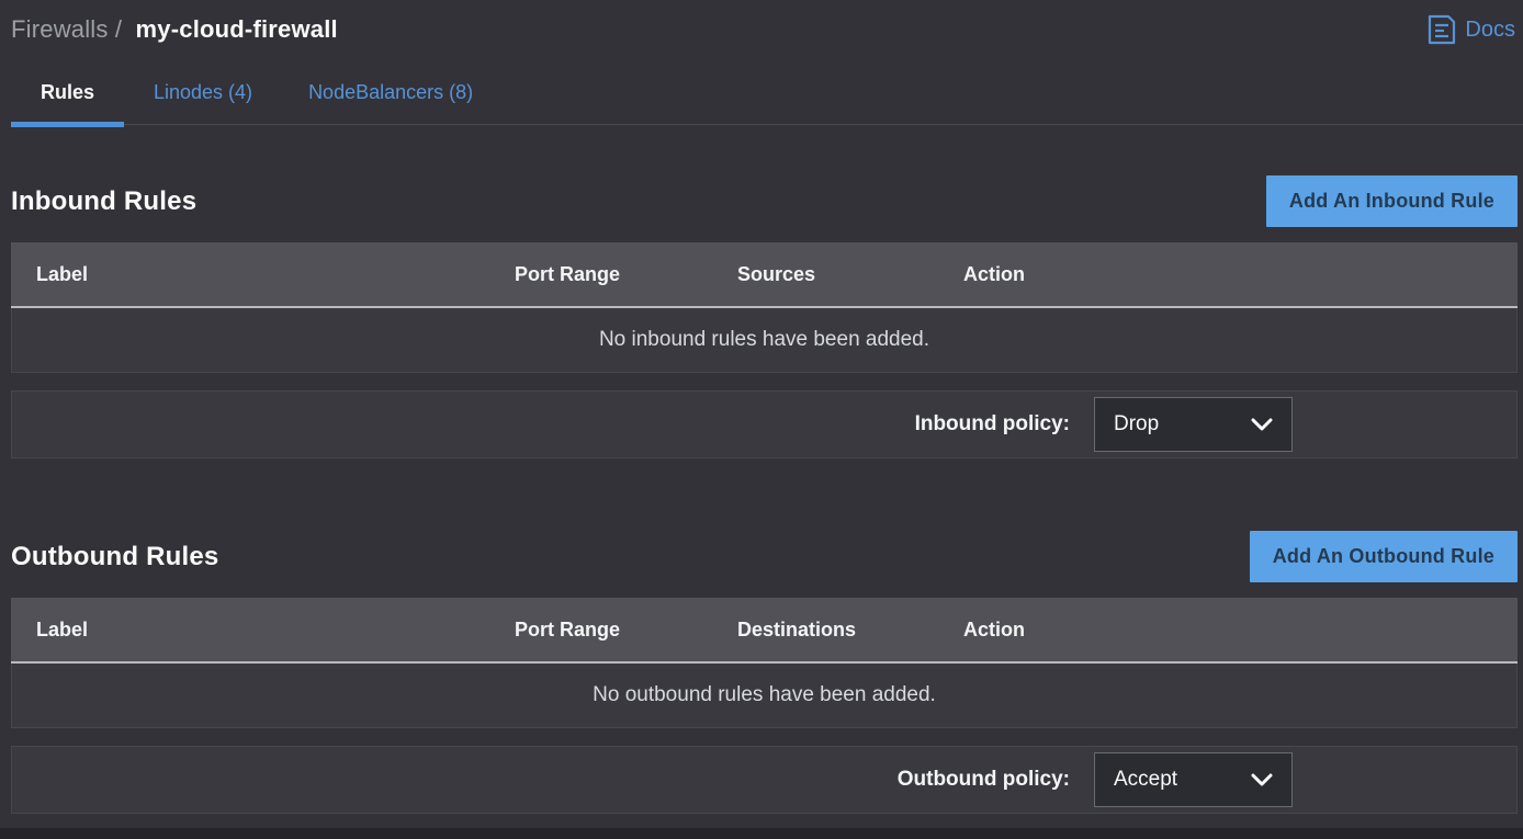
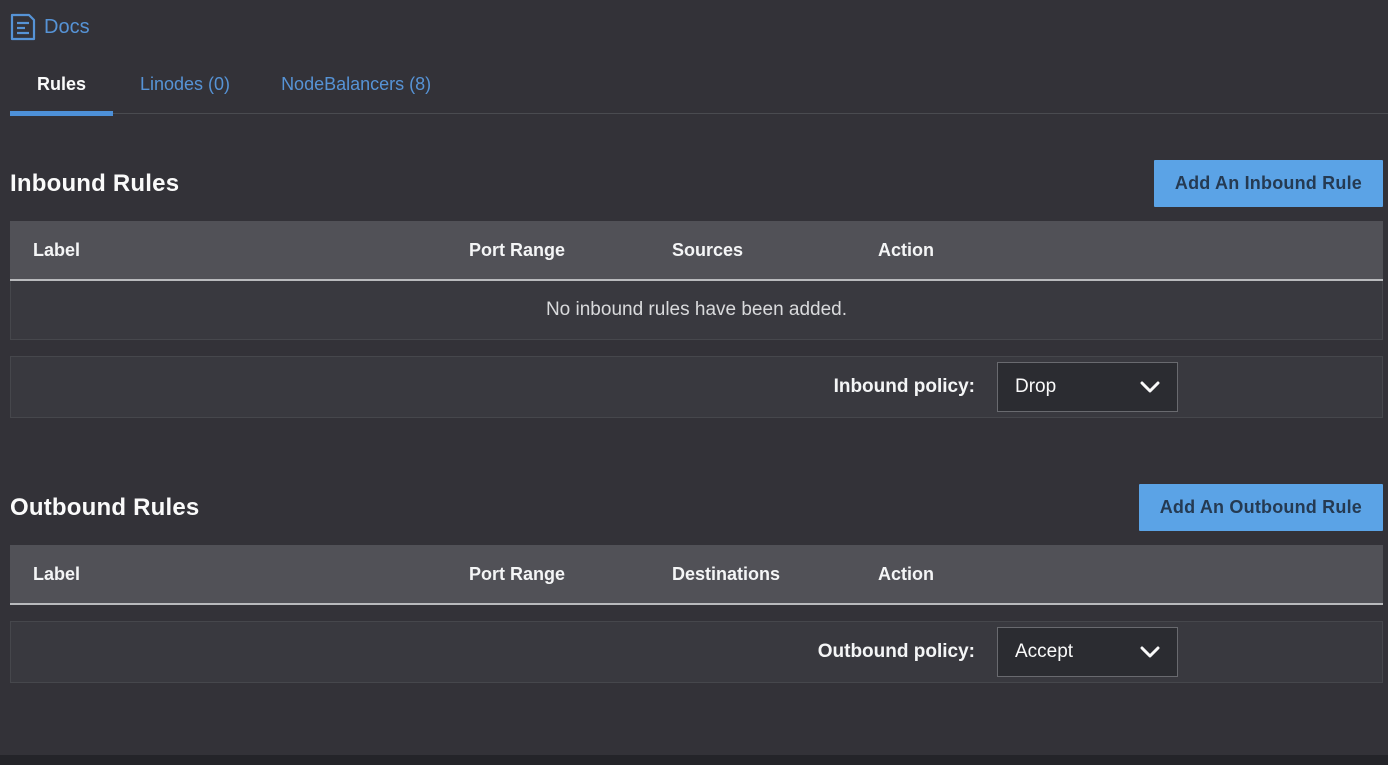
- Firewalls / my-cloud-firewall
  Docs
  Rules
- Linodes (4)
+ Linodes (0)
  NodeBalancers (8)
  Inbound Rules
  Add An Inbound Rule
  Label
  Port Range
  Sources
  Action
  No inbound rules have been added.
  Inbound policy:
  Drop
  Outbound Rules
  Add An Outbound Rule
  Label
  Port Range
  Destinations
  Action
- No outbound rules have been added.
  Outbound policy:
  Accept
